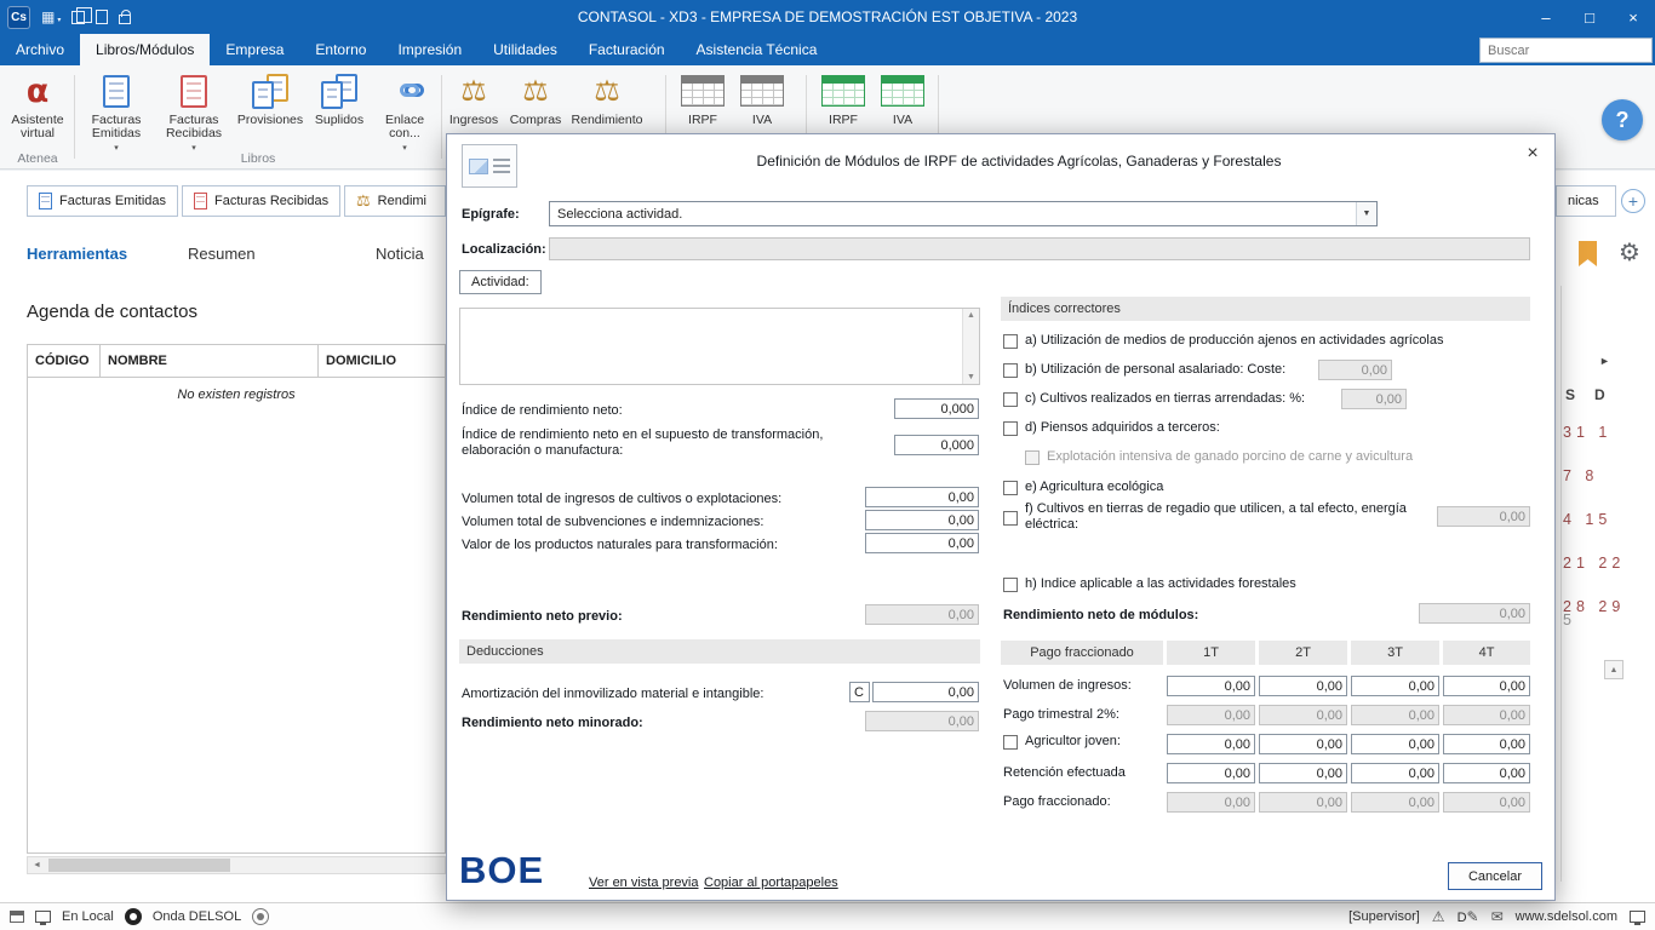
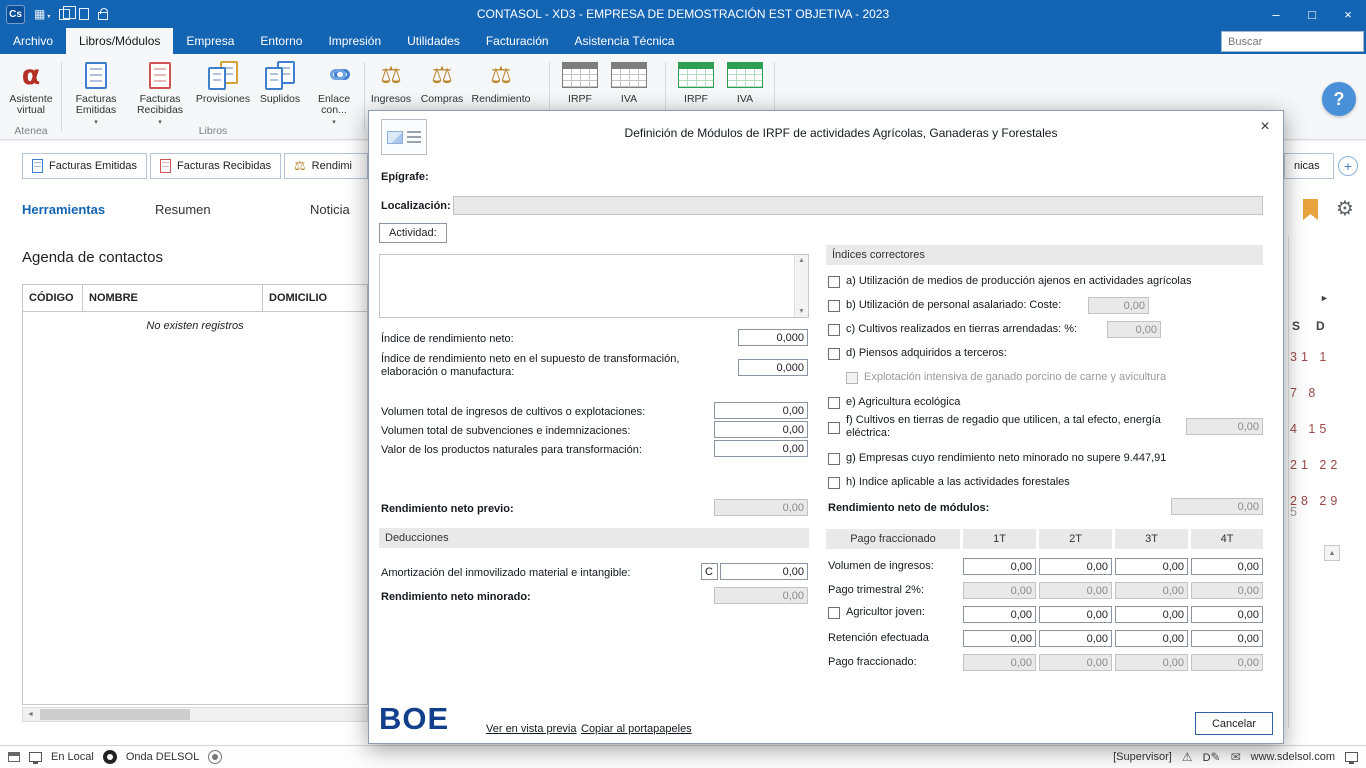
  Cs
  CONTASOL - XD3 - EMPRESA DE DEMOSTRACIÓN EST OBJETIVA - 2023
  –
  □
  ×
  Archivo
  Libros/Módulos
  Empresa
  Entorno
  Impresión
  Utilidades
  Facturación
  Asistencia Técnica
  Buscar
  α
  Asistente virtual
  Atenea
  Facturas Emitidas
  Facturas Recibidas
  Provisiones
  Suplidos
  Enlace con...
  Libros
  ⚖
  Ingresos
  ⚖
  Compras
  ⚖
  Rendimiento
  IRPF
  IVA
  IRPF
  IVA
  Facturas Emitidas
  Facturas Recibidas
  ⚖
  Rendimi
  nicas
  +
  Herramientas
  Resumen
  Noticia
  ⚙
  ?
  Agenda de contactos
  CÓDIGO
  NOMBRE
  DOMICILIO
  No existen registros
  ►
  S
  D
  31 1
  7 8
  4 15
  21 22
  28 29
  5
  En Local
  Onda DELSOL
  [Supervisor]
  ⚠
  D✎
  ✉
  www.sdelsol.com
  Definición de Módulos de IRPF de actividades Agrícolas, Ganaderas y Forestales
  ×
  Epígrafe:
- Selecciona actividad.
  Localización:
  Actividad:
  Índice de rendimiento neto:
  0,000
  Índice de rendimiento neto en el supuesto de transformación, elaboración o manufactura:
  0,000
  Volumen total de ingresos de cultivos o explotaciones:
  0,00
  Volumen total de subvenciones e indemnizaciones:
  0,00
  Valor de los productos naturales para transformación:
  0,00
  Rendimiento neto previo:
  0,00
  Deducciones
  Amortización del inmovilizado material e intangible:
  C
  0,00
  Rendimiento neto minorado:
  0,00
  Índices correctores
  a) Utilización de medios de producción ajenos en actividades agrícolas
  b) Utilización de personal asalariado: Coste:
  0,00
  c) Cultivos realizados en tierras arrendadas: %:
  0,00
  d) Piensos adquiridos a terceros:
  Explotación intensiva de ganado porcino de carne y avicultura
  e) Agricultura ecológica
  f) Cultivos en tierras de regadio que utilicen, a tal efecto, energía eléctrica:
  0,00
+ g) Empresas cuyo rendimiento neto minorado no supere 9.447,91
  h) Indice aplicable a las actividades forestales
  Rendimiento neto de módulos:
  0,00
  Pago fraccionado
  1T
  2T
  3T
  4T
  Volumen de ingresos:
  0,00
  0,00
  0,00
  0,00
  Pago trimestral 2%:
  0,00
  0,00
  0,00
  0,00
  Agricultor joven:
  0,00
  0,00
  0,00
  0,00
  Retención efectuada
  0,00
  0,00
  0,00
  0,00
  Pago fraccionado:
  0,00
  0,00
  0,00
  0,00
  BOE
  Ver en vista previa
  Copiar al portapapeles
  Cancelar
